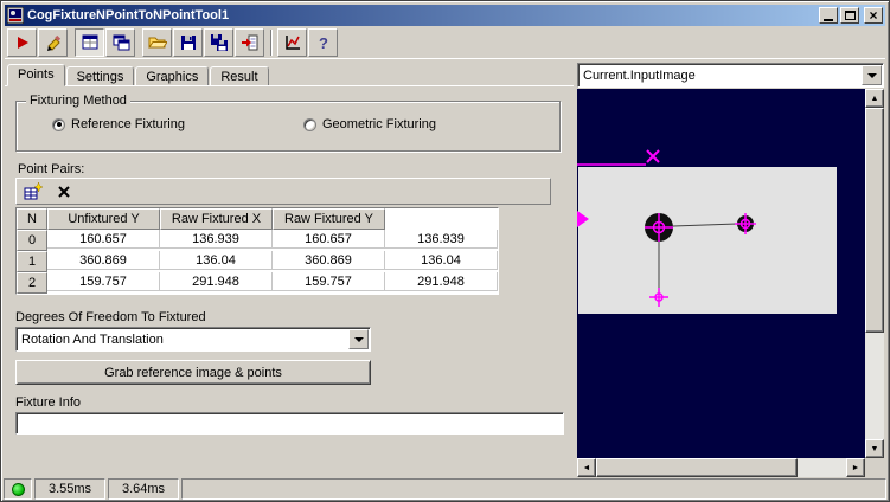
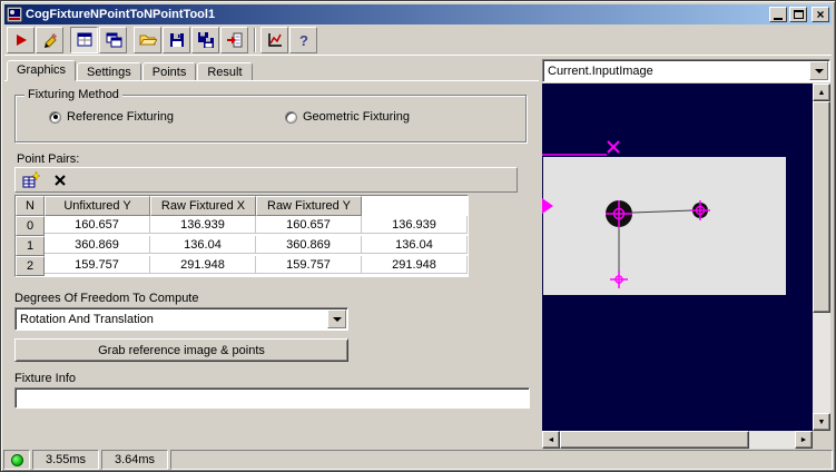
  CogFixtureNPointToNPointTool1
  ×
  ?
- Points
+ Graphics
  Settings
- Graphics
+ Points
  Result
  Fixturing Method
  Reference Fixturing
  Geometric Fixturing
  Point Pairs:
  N
  Unfixtured Y
  Raw Fixtured X
  Raw Fixtured Y
  0
  160.657
  136.939
  160.657
  136.939
  1
  360.869
  136.04
  360.869
  136.04
  2
  159.757
  291.948
  159.757
  291.948
- Degrees Of Freedom To Fixtured
+ Degrees Of Freedom To Compute
  Rotation And Translation
  Grab reference image & points
  Fixture Info
  Current.InputImage
  3.55ms
  3.64ms
